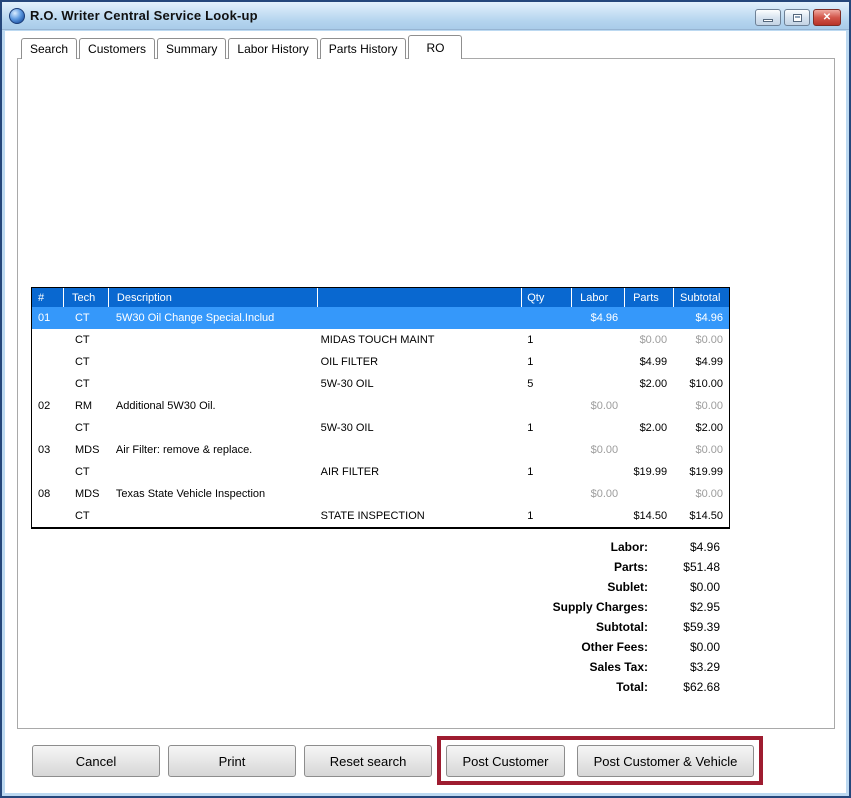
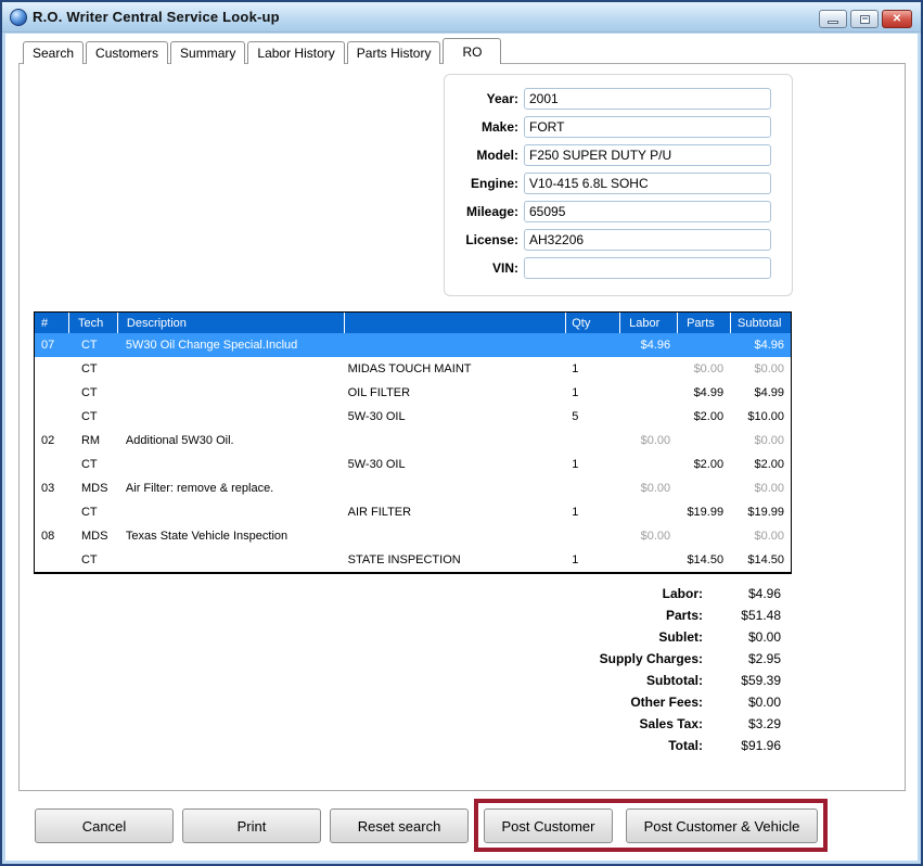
  R.O. Writer Central Service Look-up
  ✕
  Search
  Customers
  Summary
  Labor History
  Parts History
  RO
+ Year:
+ 2001
+ Make:
+ FORT
+ Model:
+ F250 SUPER DUTY P/U
+ Engine:
+ V10-415 6.8L SOHC
+ Mileage:
+ 65095
+ License:
+ AH32206
+ VIN:
  #
  Tech
  Description
  Qty
  Labor
  Parts
  Subtotal
- 01
+ 07
  CT
  5W30 Oil Change Special.Includ
  $4.96
  $4.96
  CT
  MIDAS TOUCH MAINT
  1
  $0.00
  $0.00
  CT
  OIL FILTER
  1
  $4.99
  $4.99
  CT
  5W-30 OIL
  5
  $2.00
  $10.00
  02
  RM
  Additional 5W30 Oil.
  $0.00
  $0.00
  CT
  5W-30 OIL
  1
  $2.00
  $2.00
  03
  MDS
  Air Filter: remove & replace.
  $0.00
  $0.00
  CT
  AIR FILTER
  1
  $19.99
  $19.99
  08
  MDS
  Texas State Vehicle Inspection
  $0.00
  $0.00
  CT
  STATE INSPECTION
  1
  $14.50
  $14.50
  Labor:
  $4.96
  Parts:
  $51.48
  Sublet:
  $0.00
  Supply Charges:
  $2.95
  Subtotal:
  $59.39
  Other Fees:
  $0.00
  Sales Tax:
  $3.29
  Total:
- $62.68
+ $91.96
  Cancel
  Print
  Reset search
  Post Customer
  Post Customer & Vehicle
